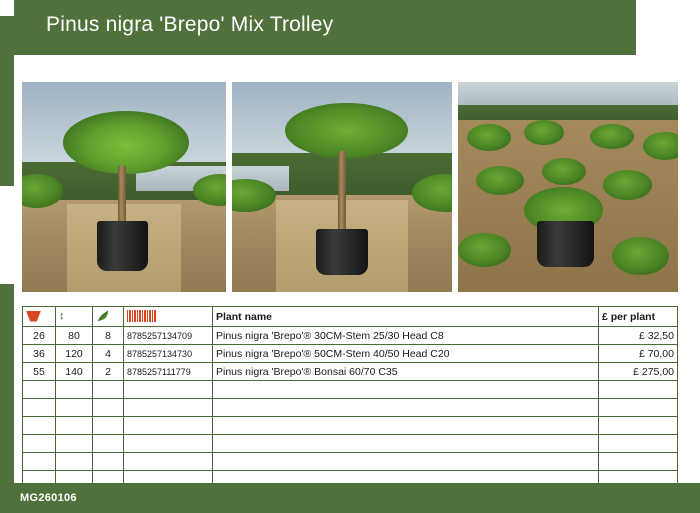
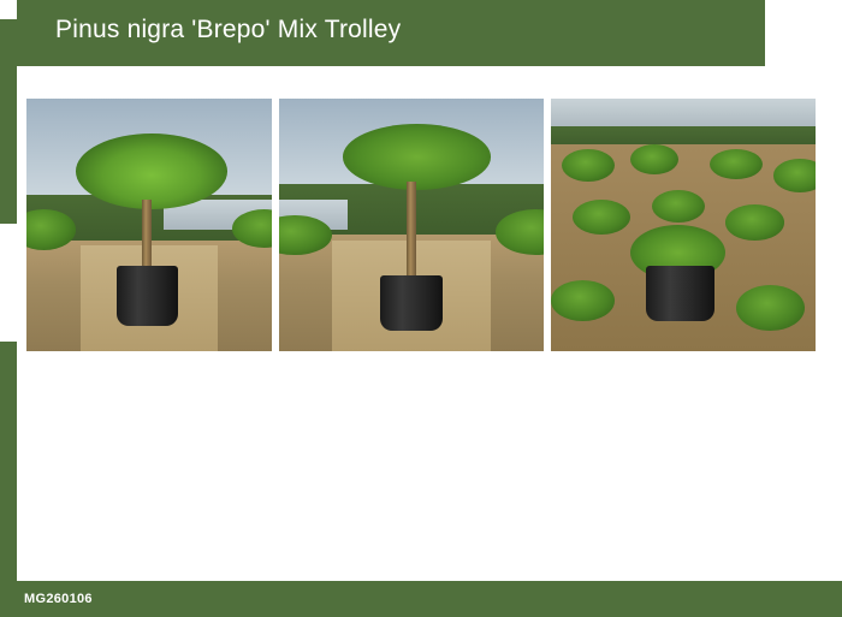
  Pinus nigra 'Brepo' Mix Trolley
- 	↕			Plant name	£ per plant
- 26	80	8	8785257134709	Pinus nigra 'Brepo'® 30CM-Stem 25/30 Head C8	£ 32,50
- 36	120	4	8785257134730	Pinus nigra 'Brepo'® 50CM-Stem 40/50 Head C20	£ 70,00
- 55	140	2	8785257111779	Pinus nigra 'Brepo'® Bonsai 60/70 C35	£ 275,00
  MG260106
